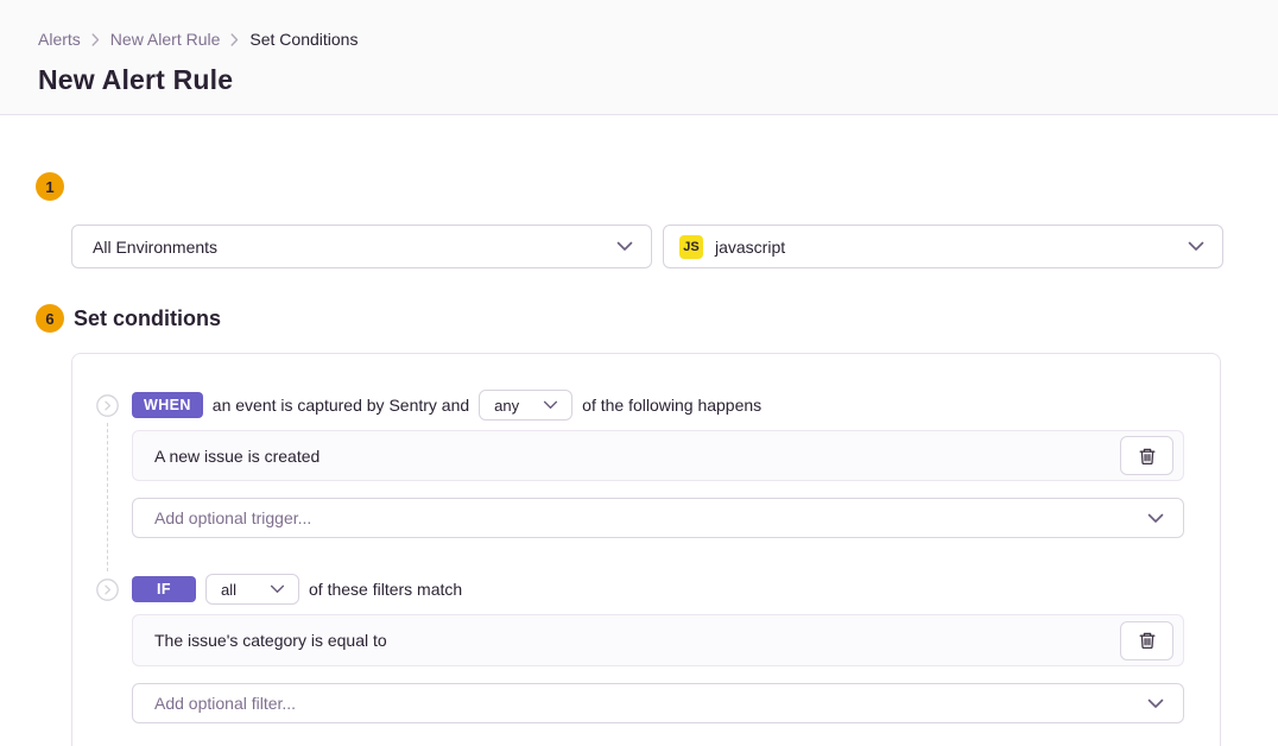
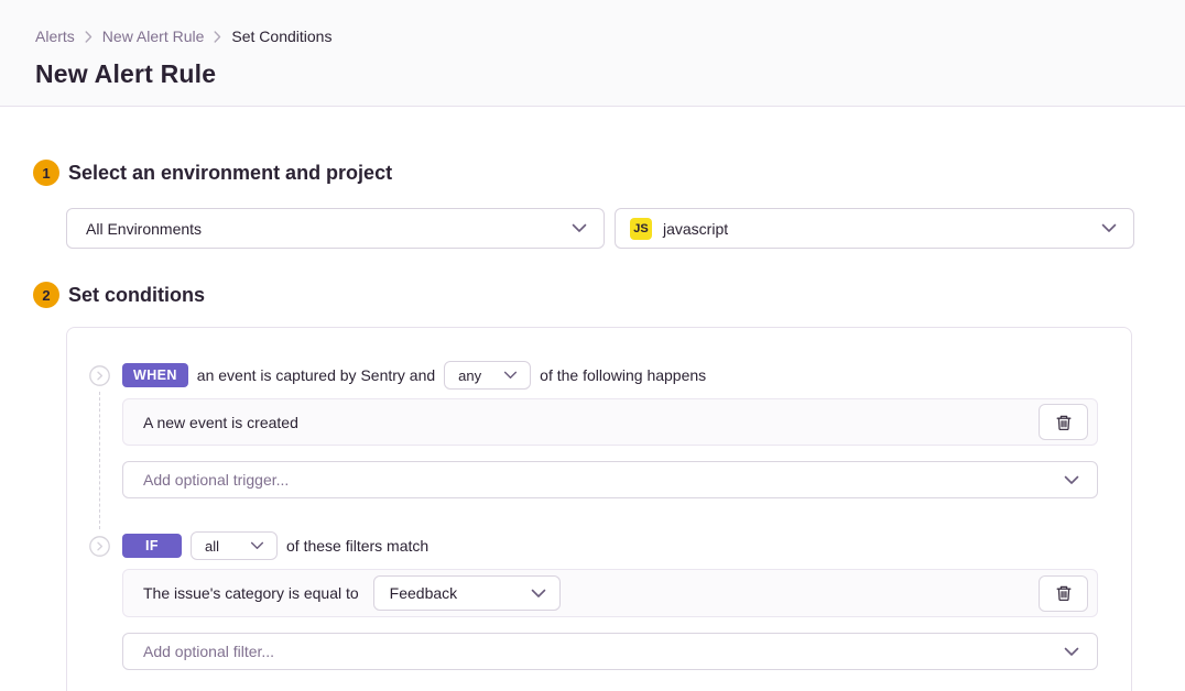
  Alerts
  New Alert Rule
  Set Conditions
  New Alert Rule
  1
+ Select an environment and project
  All Environments
  JS
  javascript
- 6
+ 2
  Set conditions
  WHEN
  an event is captured by Sentry and
  any
  of the following happens
- A new issue is created
+ A new event is created
  Add optional trigger...
  IF
  all
  of these filters match
  The issue's category is equal to
+ Feedback
  Add optional filter...
